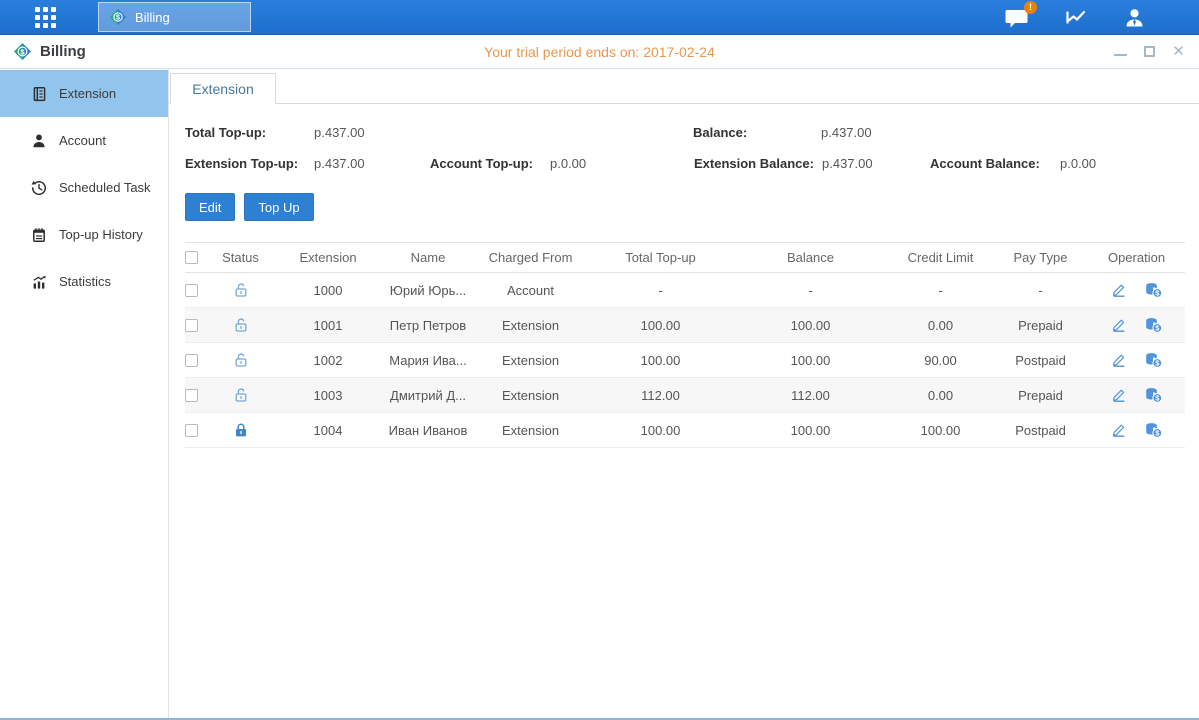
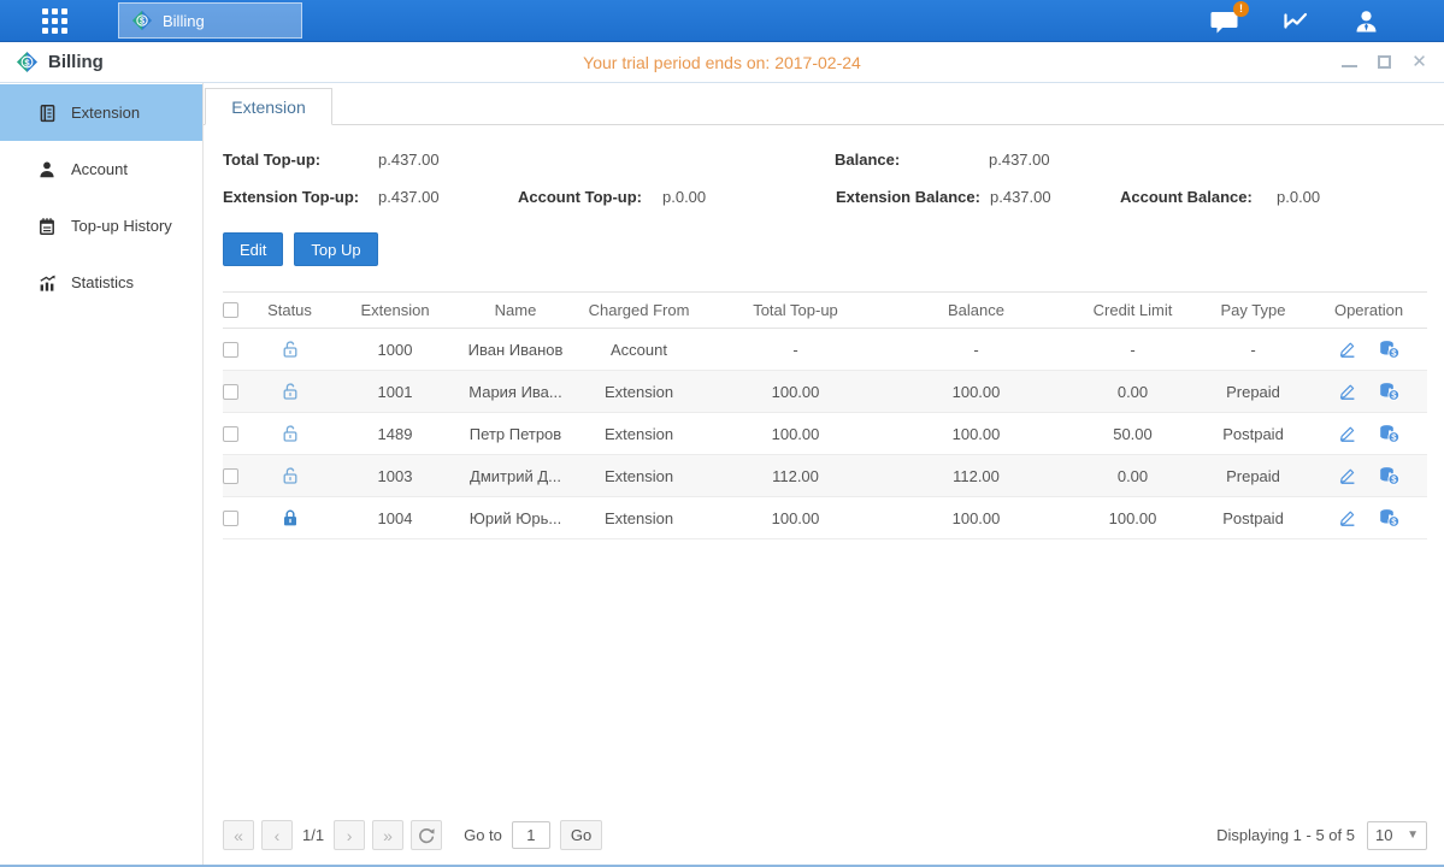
  Billing
  !
  Billing
  Your trial period ends on: 2017-02-24
  ✕
  Extension
  Account
- Scheduled Task
  Top-up History
  Statistics
  Extension
  Total Top-up:
  p.437.00
  Balance:
  p.437.00
  Extension Top-up:
  p.437.00
  Account Top-up:
  p.0.00
  Extension Balance:
  p.437.00
  Account Balance:
  p.0.00
  Edit
  Top Up
  Status
  Extension
  Name
  Charged From
  Total Top-up
  Balance
  Credit Limit
  Pay Type
  Operation
  1000
- Юрий Юрь...
+ Иван Иванов
  Account
  -
  -
  -
  -
  1001
- Петр Петров
+ Мария Ива...
  Extension
  100.00
  100.00
  0.00
  Prepaid
- 1002
+ 1489
- Мария Ива...
+ Петр Петров
  Extension
  100.00
  100.00
- 90.00
+ 50.00
  Postpaid
  1003
  Дмитрий Д...
  Extension
  112.00
  112.00
  0.00
  Prepaid
  1004
- Иван Иванов
+ Юрий Юрь...
  Extension
  100.00
  100.00
  100.00
  Postpaid
+ «
+ ‹
+ 1/1
+ ›
+ »
+ Go to
+ 1
+ Go
+ Displaying 1 - 5 of 5
+ 10
+ ▼
